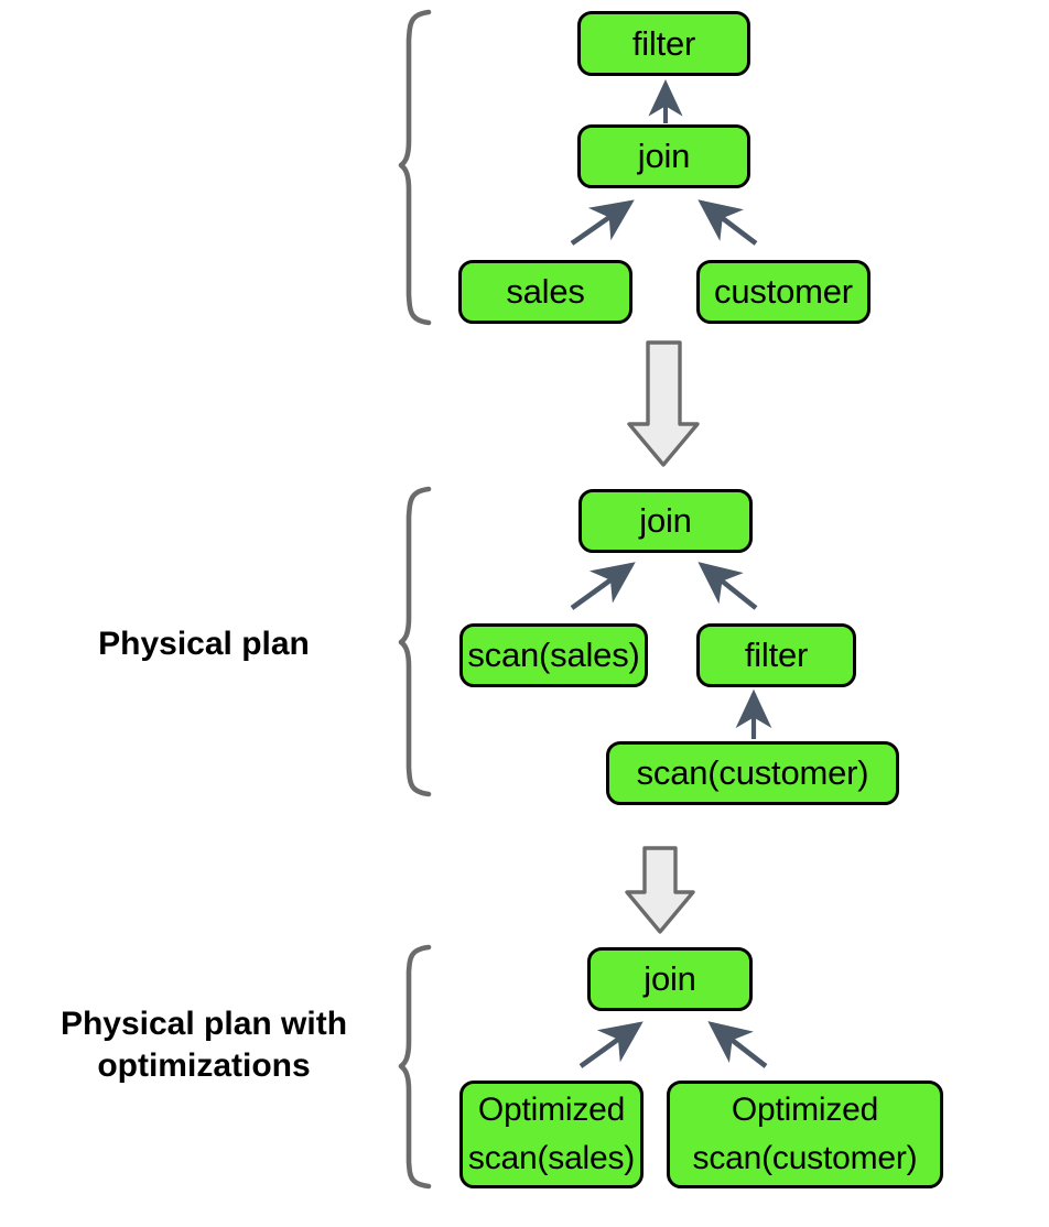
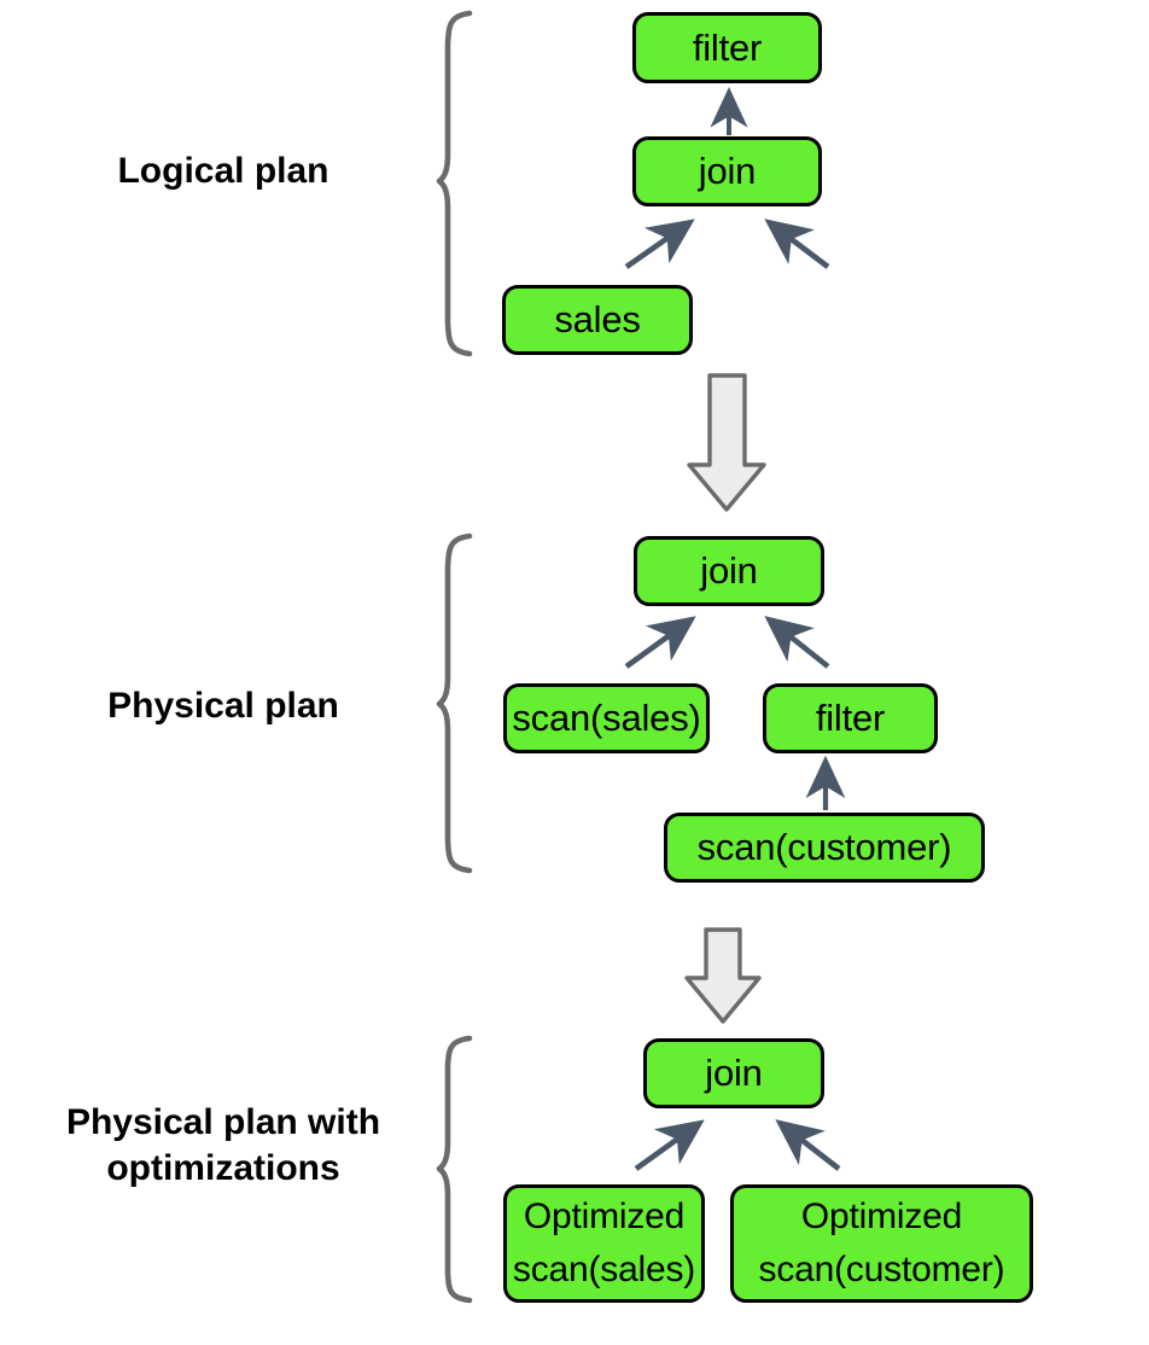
+ Logical plan
  Physical plan
  Physical plan with
  optimizations
  filter
  join
  sales
- customer
  join
  scan(sales)
  filter
  scan(customer)
  join
  Optimized
  scan(sales)
  Optimized
  scan(customer)
